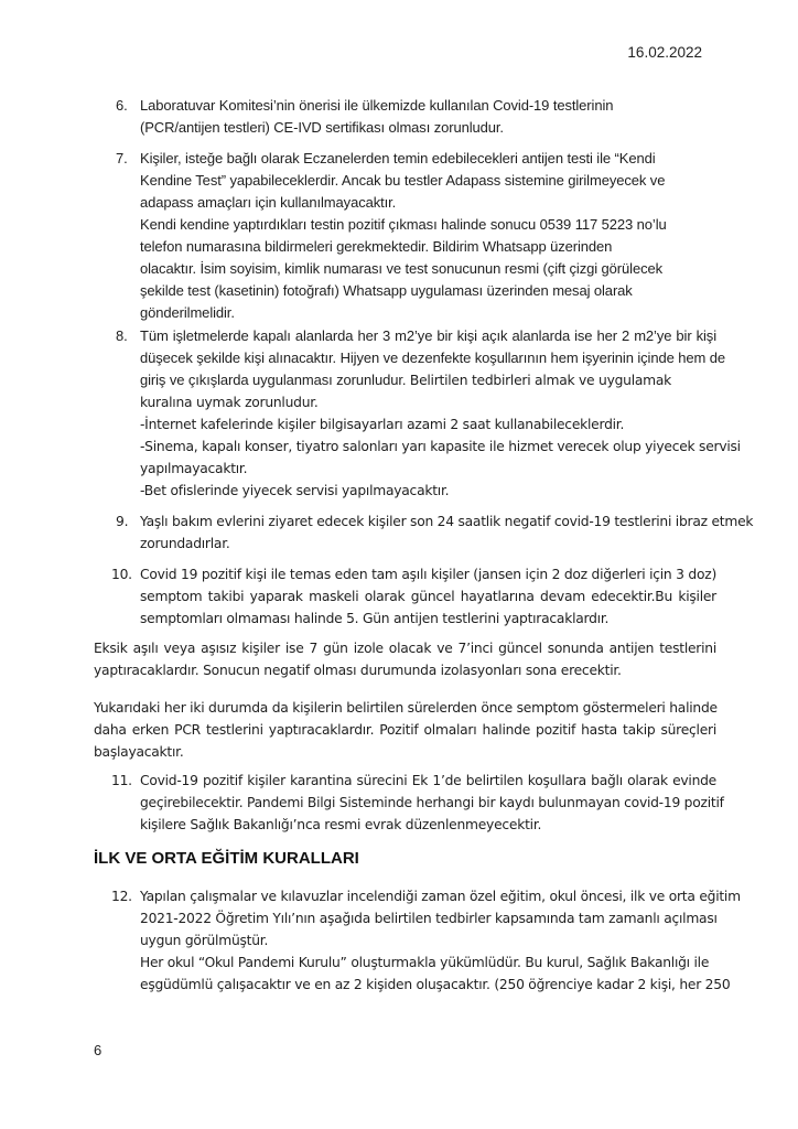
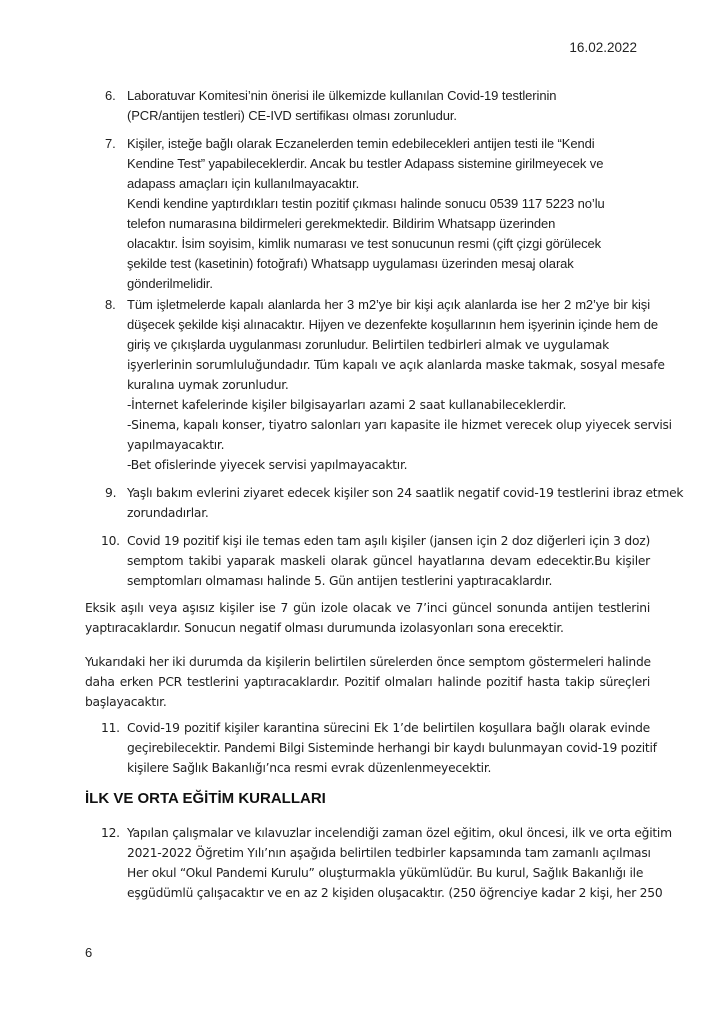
  16.02.2022
  6.
  Laboratuvar Komitesi’nin önerisi ile ülkemizde kullanılan Covid-19 testlerinin
  (PCR/antijen testleri) CE-IVD sertifikası olması zorunludur.
  7.
  Kişiler, isteğe bağlı olarak Eczanelerden temin edebilecekleri antijen testi ile “Kendi
  Kendine Test” yapabileceklerdir. Ancak bu testler Adapass sistemine girilmeyecek ve
  adapass amaçları için kullanılmayacaktır.
  Kendi kendine yaptırdıkları testin pozitif çıkması halinde sonucu 0539 117 5223 no’lu
  telefon numarasına bildirmeleri gerekmektedir. Bildirim Whatsapp üzerinden
  olacaktır. İsim soyisim, kimlik numarası ve test sonucunun resmi (çift çizgi görülecek
  şekilde test (kasetinin) fotoğrafı) Whatsapp uygulaması üzerinden mesaj olarak
  gönderilmelidir.
  8.
  Tüm işletmelerde kapalı alanlarda her 3 m2’ye bir kişi açık alanlarda ise her 2 m2’ye bir kişi
  düşecek şekilde kişi alınacaktır. Hijyen ve dezenfekte koşullarının hem işyerinin içinde hem de
  giriş ve çıkışlarda uygulanması zorunludur. Belirtilen tedbirleri almak ve uygulamak
+ işyerlerinin sorumluluğundadır. Tüm kapalı ve açık alanlarda maske takmak, sosyal mesafe
  kuralına uymak zorunludur.
  -İnternet kafelerinde kişiler bilgisayarları azami 2 saat kullanabileceklerdir.
  -Sinema, kapalı konser, tiyatro salonları yarı kapasite ile hizmet verecek olup yiyecek servisi
  yapılmayacaktır.
  -Bet ofislerinde yiyecek servisi yapılmayacaktır.
  9.
  Yaşlı bakım evlerini ziyaret edecek kişiler son 24 saatlik negatif covid-19 testlerini ibraz etmek
  zorundadırlar.
  10.
  Covid 19 pozitif kişi ile temas eden tam aşılı kişiler (jansen için 2 doz diğerleri için 3 doz)
  semptom takibi yaparak maskeli olarak güncel hayatlarına devam edecektir.Bu kişiler
  semptomları olmaması halinde 5. Gün antijen testlerini yaptıracaklardır.
  Eksik aşılı veya aşısız kişiler ise 7 gün izole olacak ve 7’inci güncel sonunda antijen testlerini
  yaptıracaklardır. Sonucun negatif olması durumunda izolasyonları sona erecektir.
  Yukarıdaki her iki durumda da kişilerin belirtilen sürelerden önce semptom göstermeleri halinde
  daha erken PCR testlerini yaptıracaklardır. Pozitif olmaları halinde pozitif hasta takip süreçleri
  başlayacaktır.
  11.
  Covid-19 pozitif kişiler karantina sürecini Ek 1’de belirtilen koşullara bağlı olarak evinde
  geçirebilecektir. Pandemi Bilgi Sisteminde herhangi bir kaydı bulunmayan covid-19 pozitif
  kişilere Sağlık Bakanlığı’nca resmi evrak düzenlenmeyecektir.
  İLK VE ORTA EĞİTİM KURALLARI
  12.
  Yapılan çalışmalar ve kılavuzlar incelendiği zaman özel eğitim, okul öncesi, ilk ve orta eğitim
  2021-2022 Öğretim Yılı’nın aşağıda belirtilen tedbirler kapsamında tam zamanlı açılması
- uygun görülmüştür.
  Her okul “Okul Pandemi Kurulu” oluşturmakla yükümlüdür. Bu kurul, Sağlık Bakanlığı ile
  eşgüdümlü çalışacaktır ve en az 2 kişiden oluşacaktır. (250 öğrenciye kadar 2 kişi, her 250
  6
